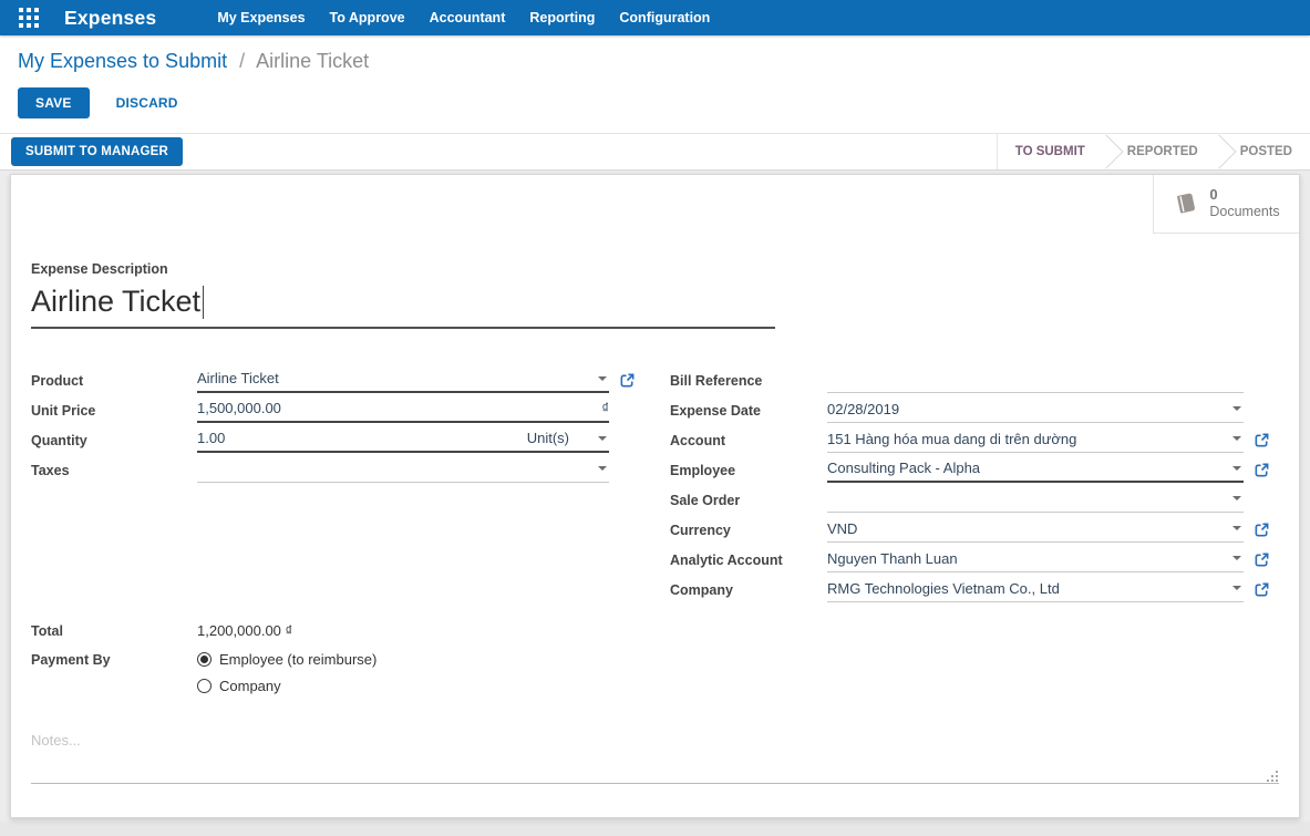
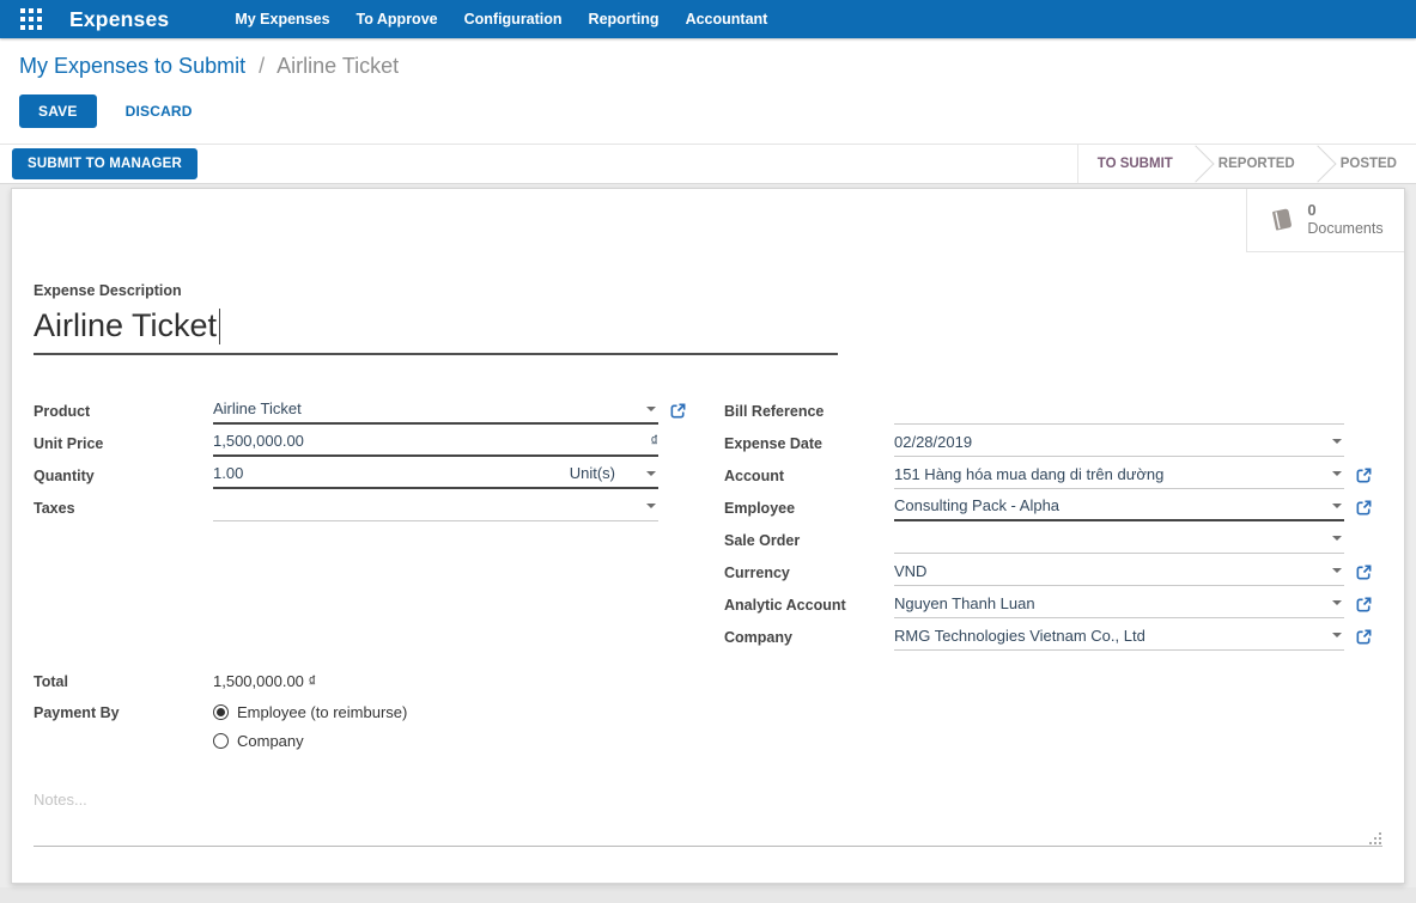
  Expenses
  My Expenses
  To Approve
- Accountant
+ Configuration
  Reporting
- Configuration
+ Accountant
  My Expenses to Submit / Airline Ticket
  SAVE
  DISCARD
  SUBMIT TO MANAGER
  TO SUBMIT
  REPORTED
  POSTED
  0
  Documents
  Expense Description
  Airline Ticket
  Product
  Airline Ticket
  Unit Price
  1,500,000.00
  ₫
  Quantity
  1.00
  Unit(s)
  Taxes
  Bill Reference
  Expense Date
  02/28/2019
  Account
  151 Hàng hóa mua dang di trên dường
  Employee
  Consulting Pack - Alpha
  Sale Order
  Currency
  VND
  Analytic Account
  Nguyen Thanh Luan
  Company
  RMG Technologies Vietnam Co., Ltd
  Total
- 1,200,000.00 ₫
+ 1,500,000.00 ₫
  Payment By
  Employee (to reimburse)
  Company
  Notes...
